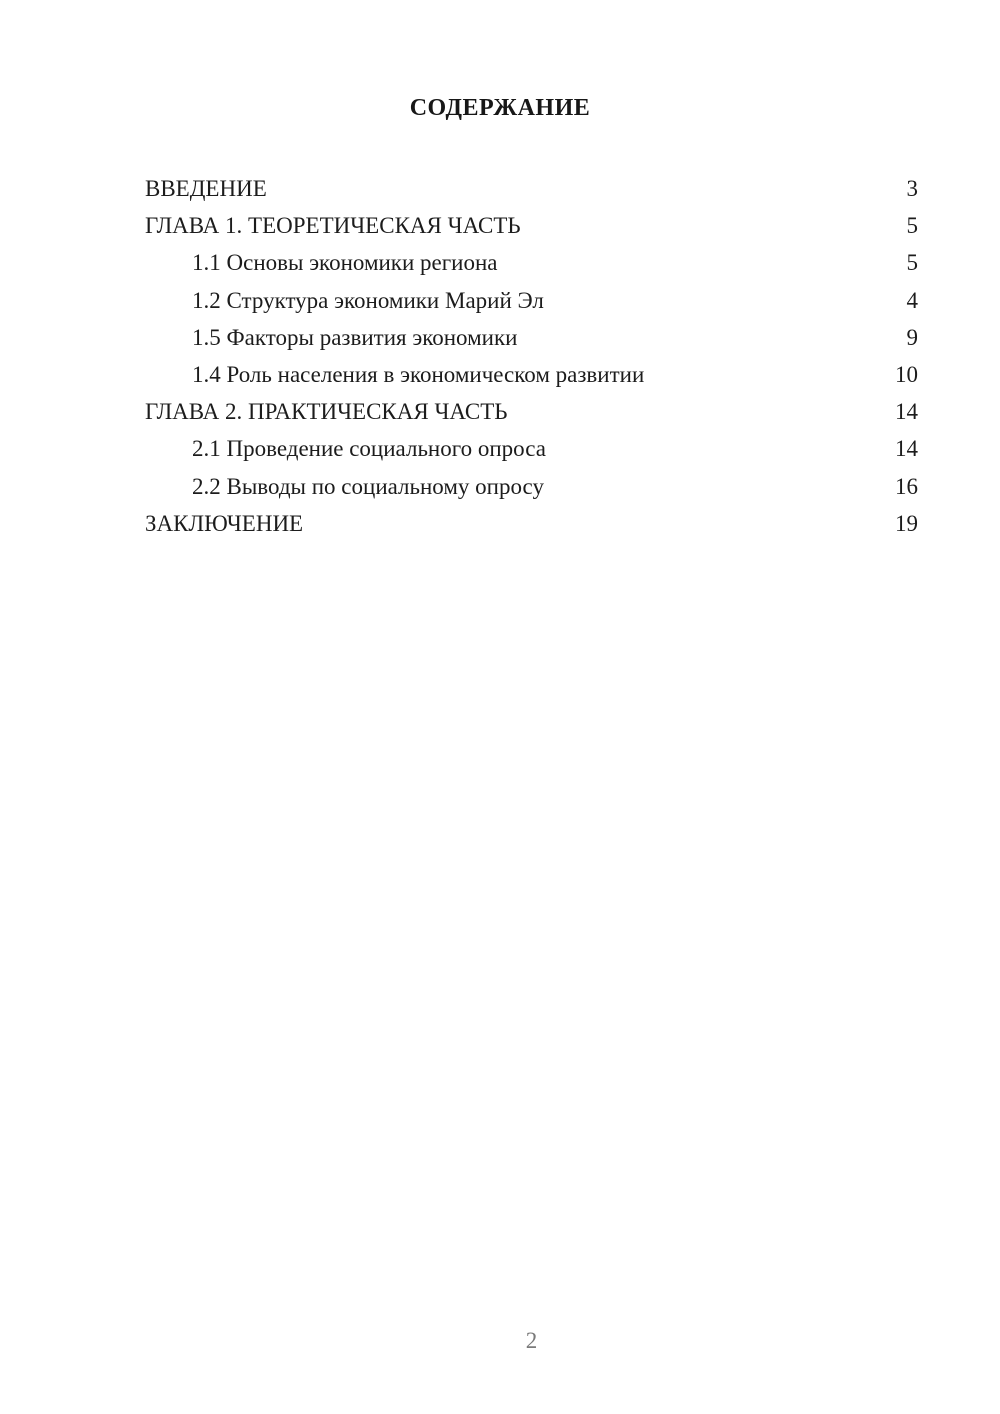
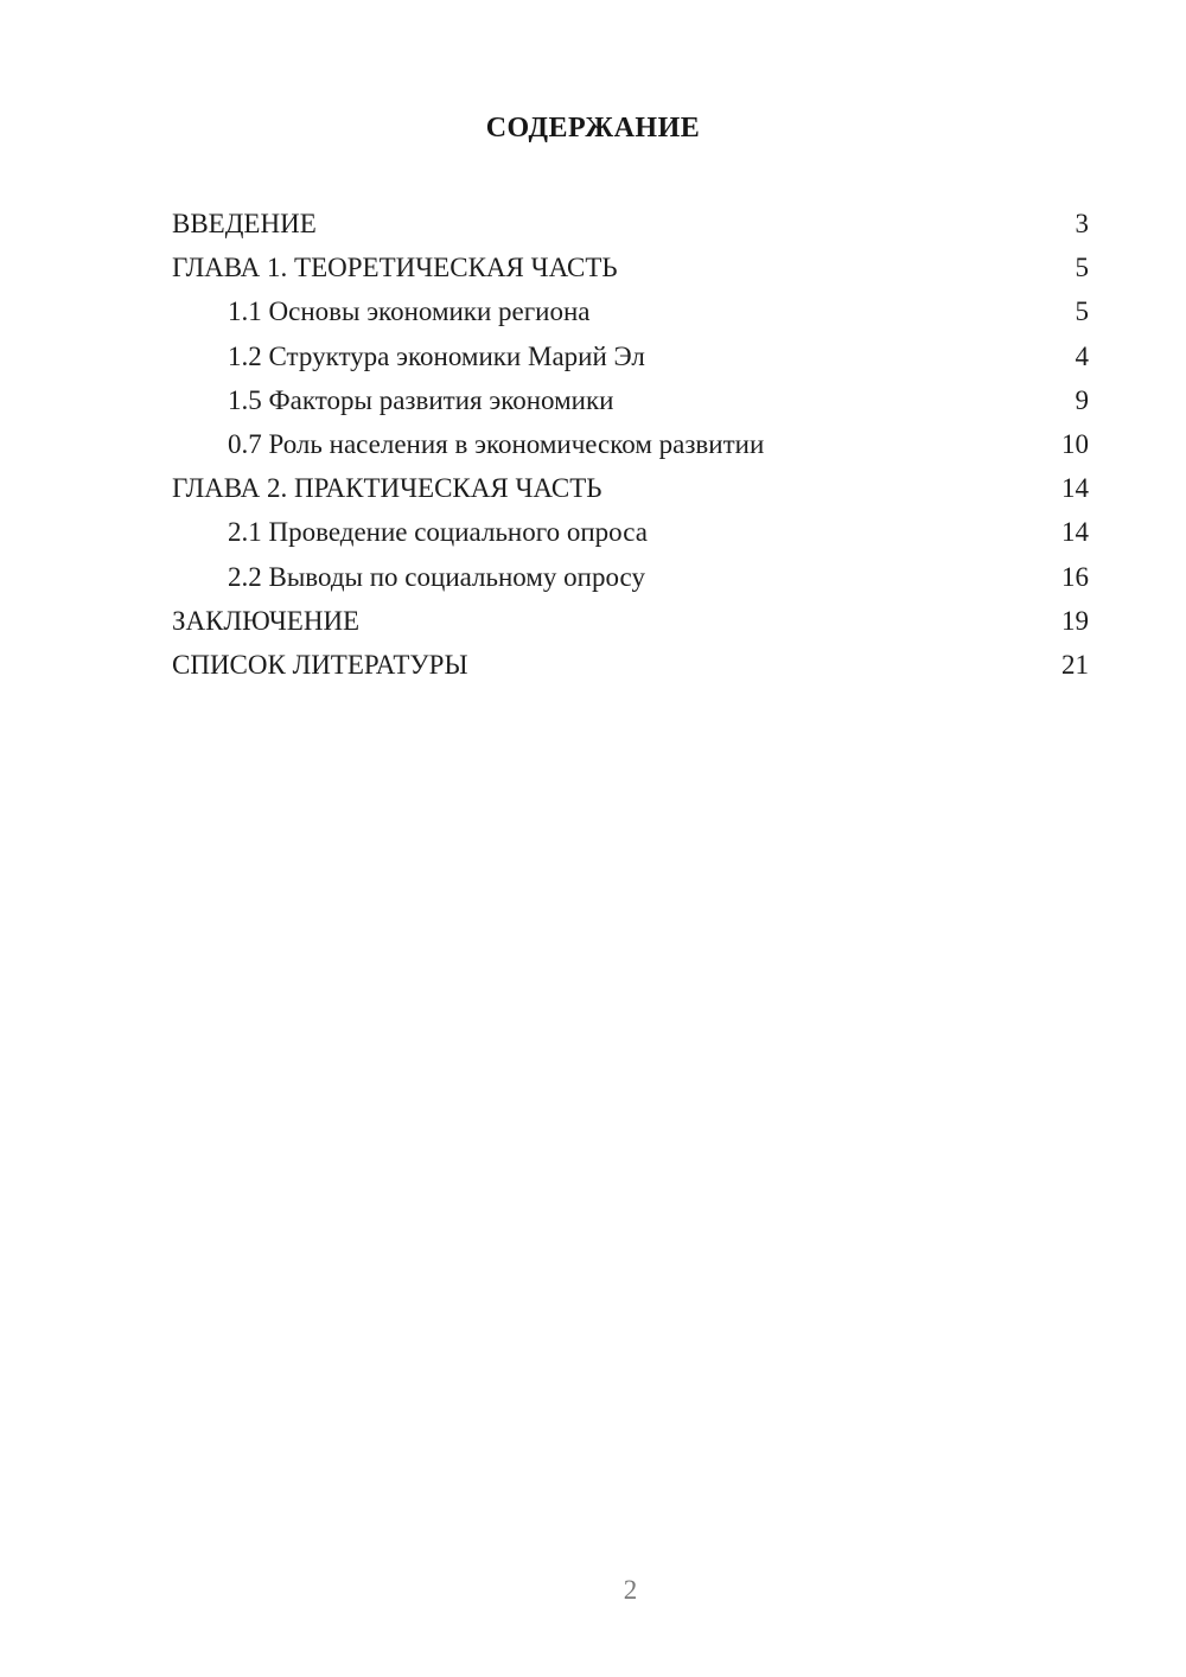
  СОДЕРЖАНИЕ
  ВВЕДЕНИЕ
  3
  ГЛАВА 1. ТЕОРЕТИЧЕСКАЯ ЧАСТЬ
  5
  1.1 Основы экономики региона
  5
  1.2 Структура экономики Марий Эл
  4
  1.5 Факторы развития экономики
  9
- 1.4 Роль населения в экономическом развитии
+ 0.7 Роль населения в экономическом развитии
  10
  ГЛАВА 2. ПРАКТИЧЕСКАЯ ЧАСТЬ
  14
  2.1 Проведение социального опроса
  14
  2.2 Выводы по социальному опросу
  16
  ЗАКЛЮЧЕНИЕ
  19
+ СПИСОК ЛИТЕРАТУРЫ
+ 21
  2
